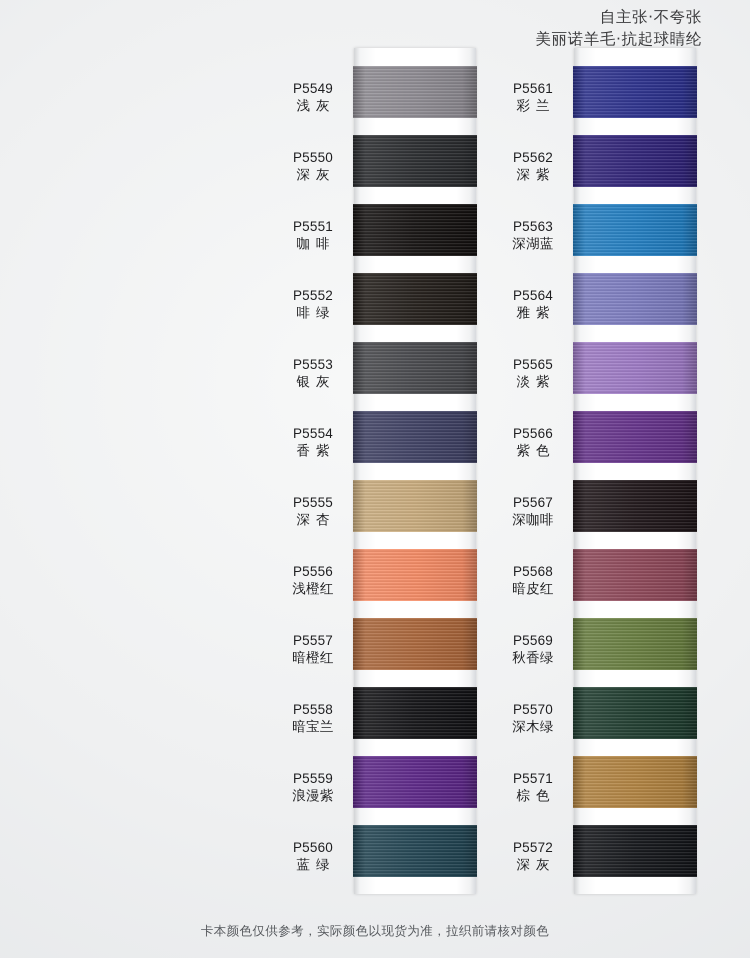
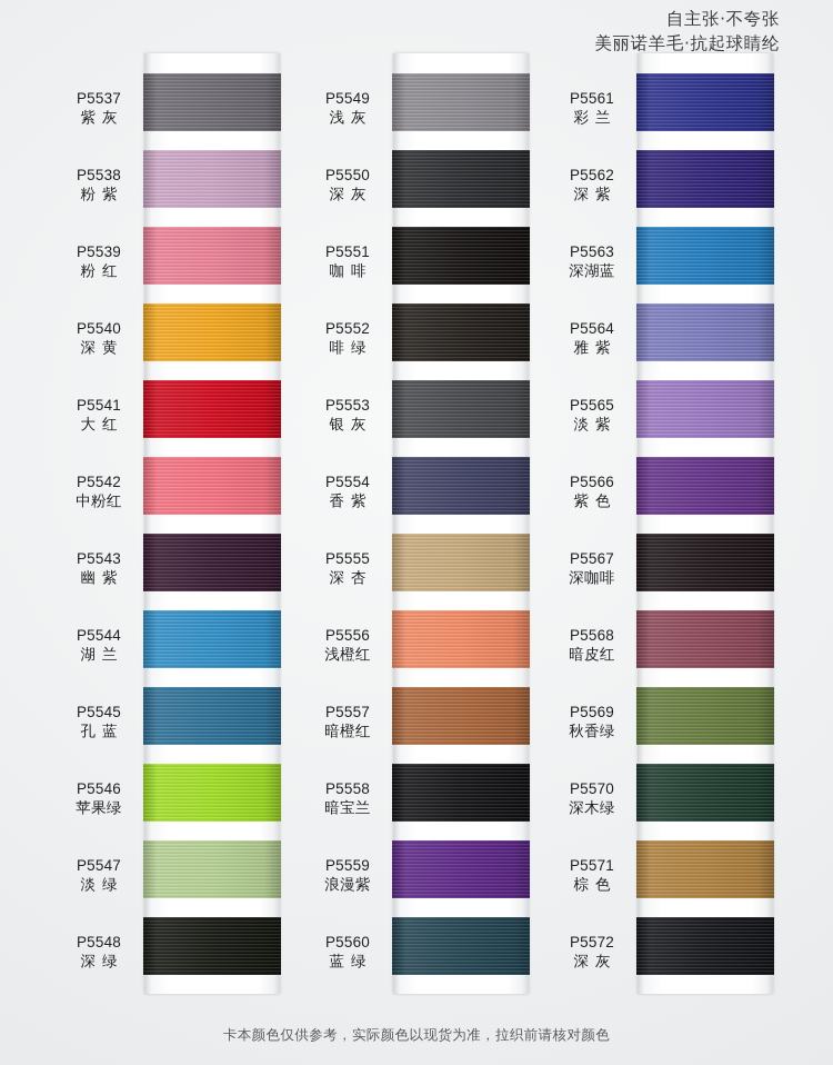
  自主张·不夸张
  美丽诺羊毛·抗起球睛纶
+ P5537
+ 紫灰
+ P5538
+ 粉紫
+ P5539
+ 粉红
+ P5540
+ 深黄
+ P5541
+ 大红
+ P5542
+ 中粉红
+ P5543
+ 幽紫
+ P5544
+ 湖兰
+ P5545
+ 孔蓝
+ P5546
+ 苹果绿
+ P5547
+ 淡绿
+ P5548
+ 深绿
  P5549
  浅灰
  P5550
  深灰
  P5551
  咖啡
  P5552
  啡绿
  P5553
  银灰
  P5554
  香紫
  P5555
  深杏
  P5556
  浅橙红
  P5557
  暗橙红
  P5558
  暗宝兰
  P5559
  浪漫紫
  P5560
  蓝绿
  P5561
  彩兰
  P5562
  深紫
  P5563
  深湖蓝
  P5564
  雅紫
  P5565
  淡紫
  P5566
  紫色
  P5567
  深咖啡
  P5568
  暗皮红
  P5569
  秋香绿
  P5570
  深木绿
  P5571
  棕色
  P5572
  深灰
  卡本颜色仅供参考，实际颜色以现货为准，拉织前请核对颜色
